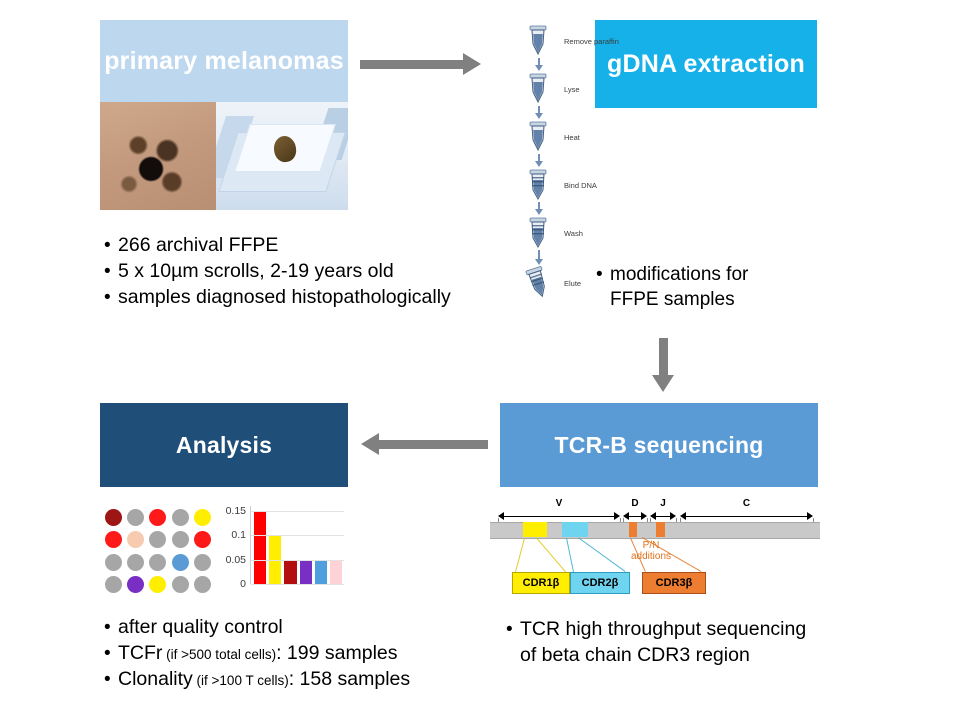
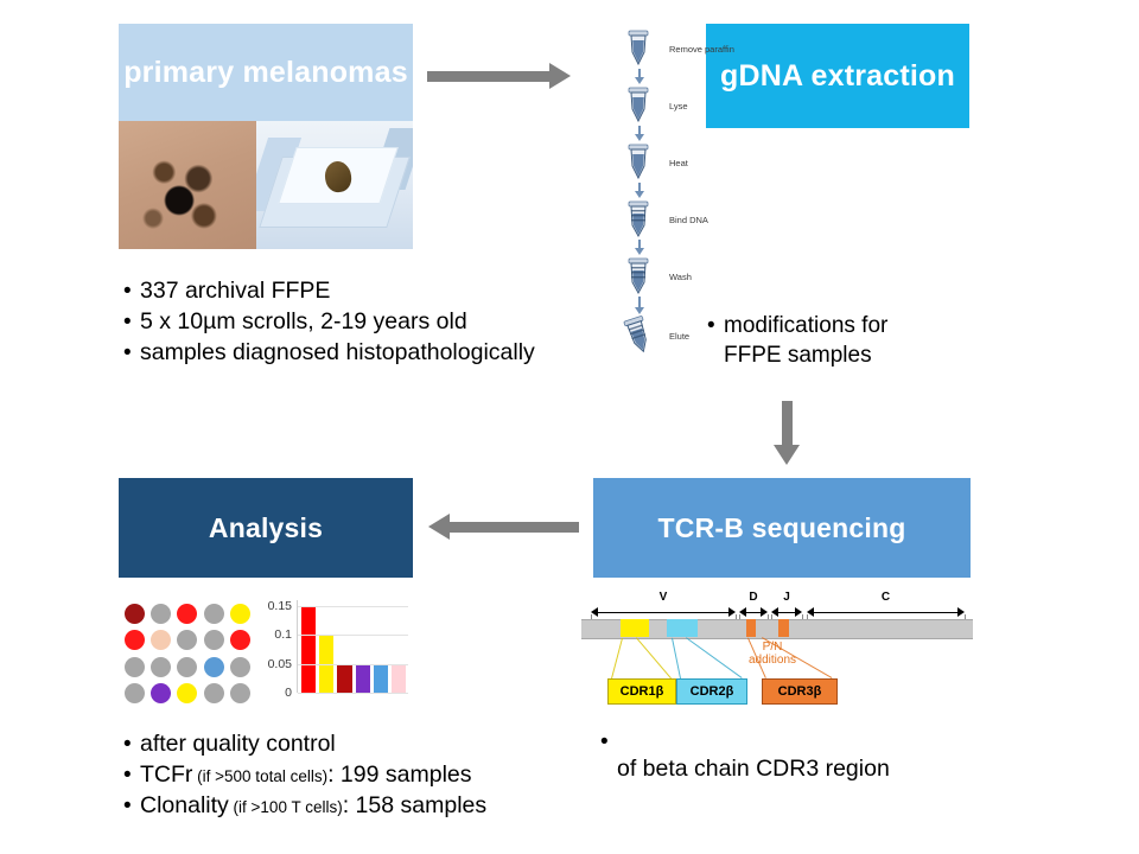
  primary melanomas
  gDNA extraction
  Remove paraffin
  Lyse
  Heat
  Bind DNA
  Wash
  Elute
  •
- 266 archival FFPE
+ 337 archival FFPE
  •
  5 x 10µm scrolls, 2-19 years old
  •
  samples diagnosed histopathologically
  •
  modifications for
  FFPE samples
  TCR-B sequencing
  Analysis
  0
  0.05
  0.1
  0.15
  V
  D
  J
  C
  P/N
  additions
  CDR1β
  CDR2β
  CDR3β
  •
  after quality control
  •
  TCFr (if >500 total cells): 199 samples
  •
  Clonality (if >100 T cells): 158 samples
  •
- TCR high throughput sequencing
  of beta chain CDR3 region
